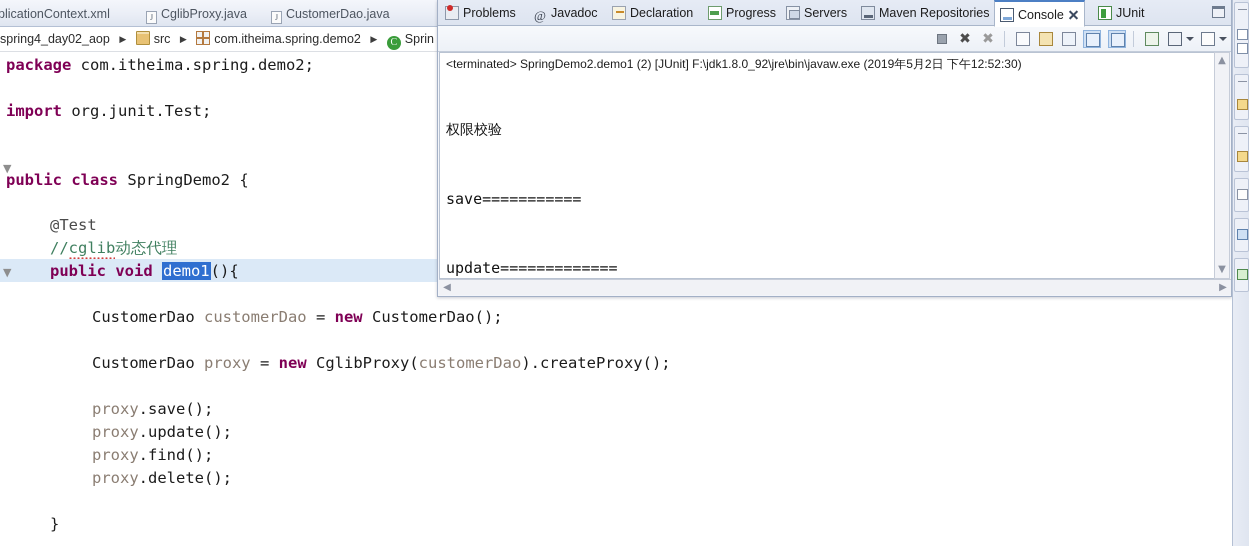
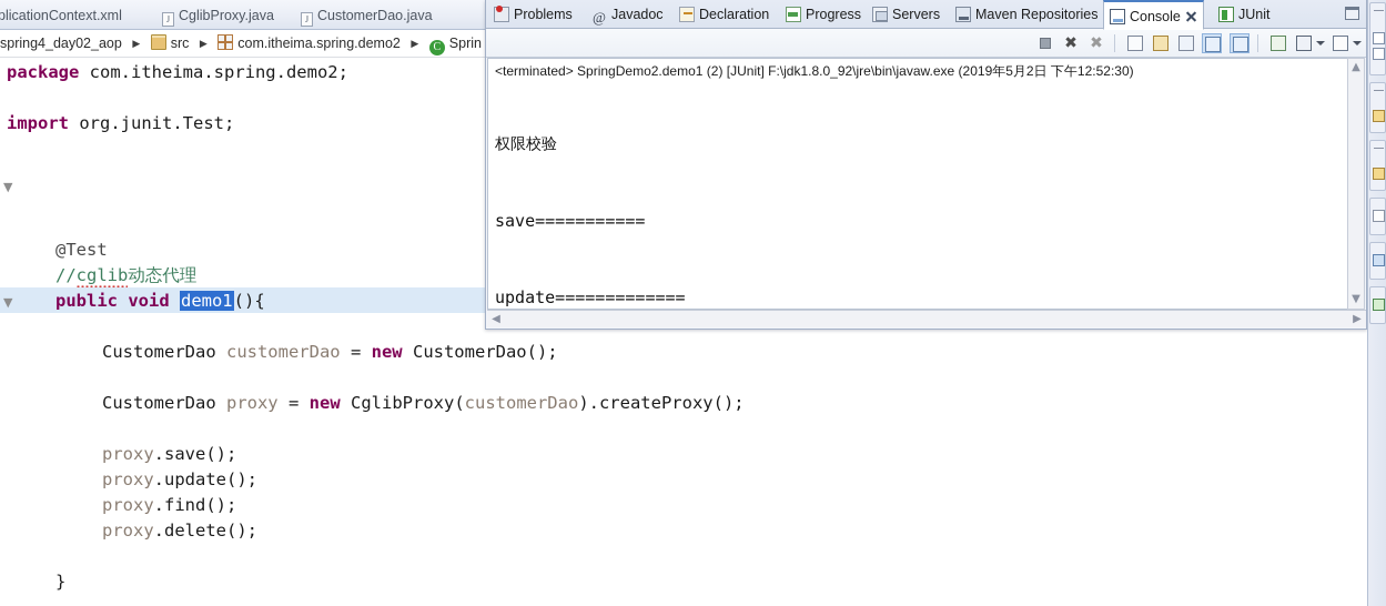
  plicationContext.xml
  J CglibProxy.java
  J CustomerDao.java
  spring4_day02_aop ▶ src ▶ com.itheima.spring.demo2 ▶ C Sprin
  ▼
  ▼
  package com.itheima.spring.demo2;
  import org.junit.Test;
- public class SpringDemo2 {
  @Test
  //cglib动态代理
  public void demo1(){
  CustomerDao customerDao = new CustomerDao();
  CustomerDao proxy = new CglibProxy(customerDao).createProxy();
  proxy.save();
  proxy.update();
  proxy.find();
  proxy.delete();
  }
  Problems
  @ Javadoc
  Declaration
  Progress
  Servers
  Maven Repositories
  Console
  JUnit
  ✖
  ✖
  <terminated> SpringDemo2.demo1 (2) [JUnit] F:\jdk1.8.0_92\jre\bin\javaw.exe (2019年5月2日 下午12:52:30)
  权限校验
  save===========
  update=============
  ▲
  ▼
  ◀
  ▶
